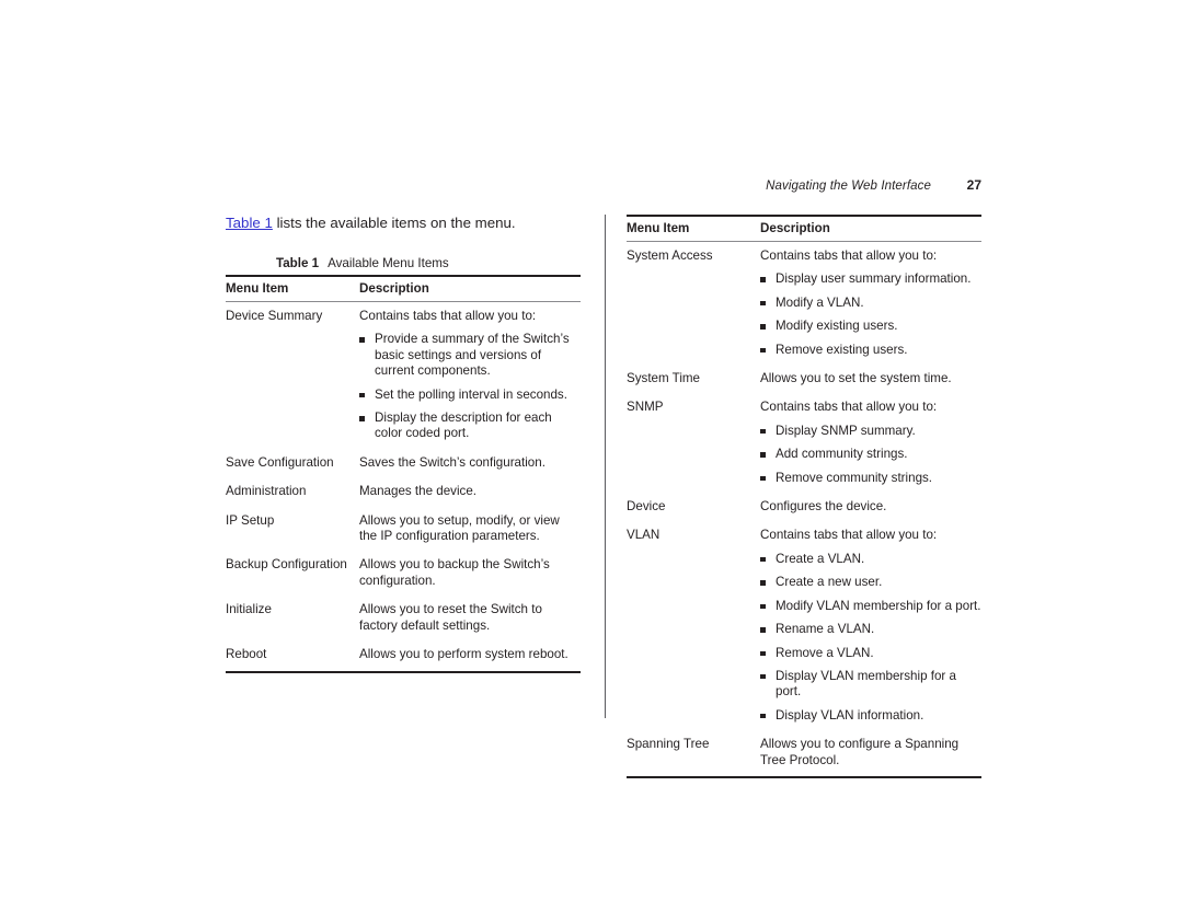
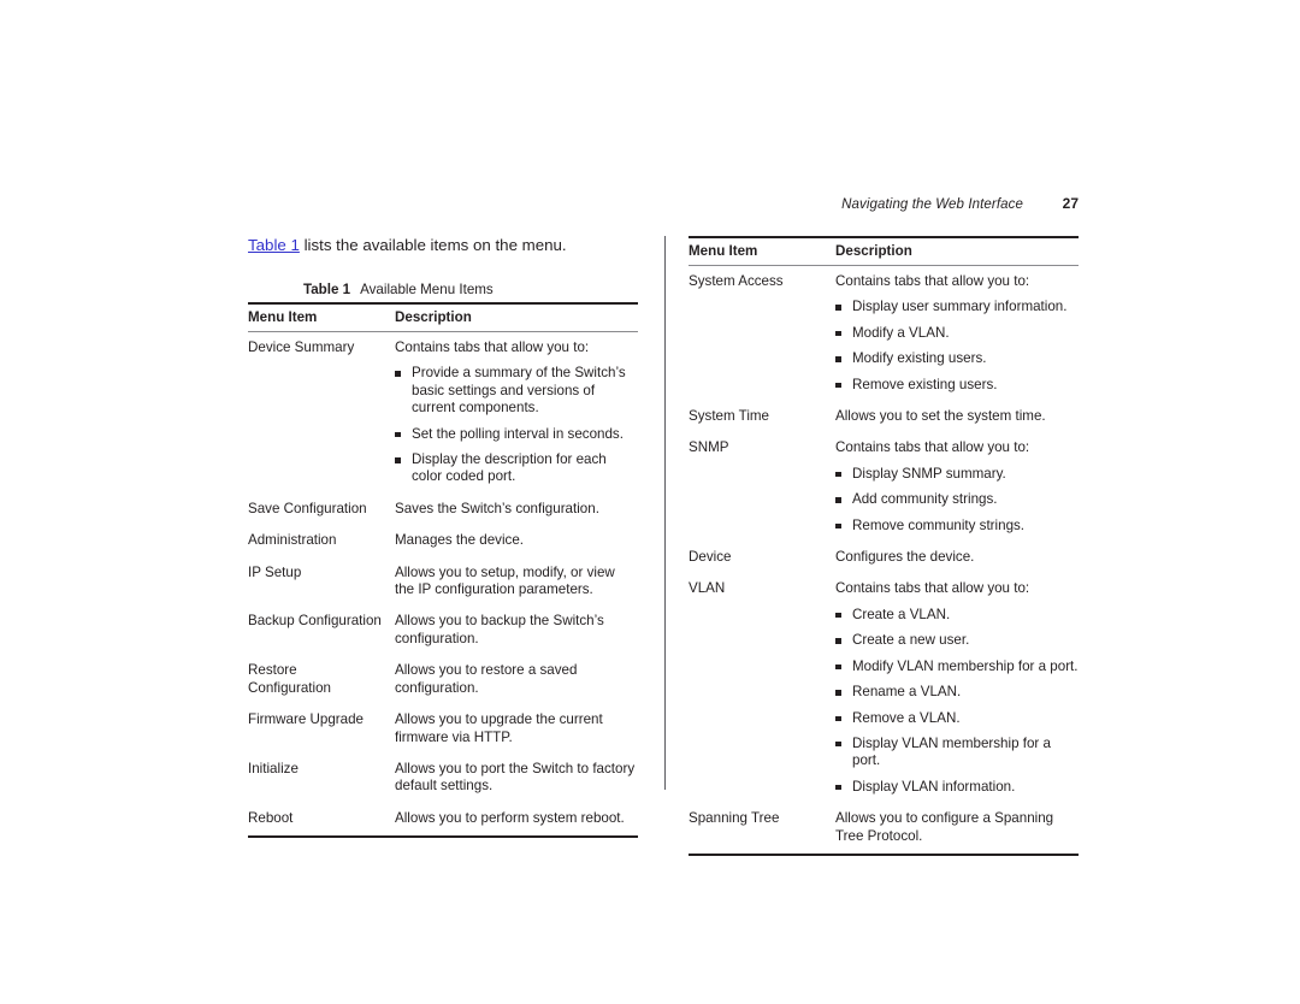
  Navigating the Web Interface
  27
  Table 1 lists the available items on the menu.
  Table 1 Available Menu Items
  Menu Item	Description
  Device Summary	Contains tabs that allow you to:Provide a summary of the Switch’s basic settings and versions of current components.Set the polling interval in seconds.Display the description for each color coded port.
  Save Configuration	Saves the Switch’s configuration.
  Administration	Manages the device.
  IP Setup	Allows you to setup, modify, or view the IP configuration parameters.
  Backup Configuration	Allows you to backup the Switch’s configuration.
+ Restore Configuration	Allows you to restore a saved configuration.
+ Firmware Upgrade	Allows you to upgrade the current firmware via HTTP.
- Initialize	Allows you to reset the Switch to factory default settings.
+ Initialize	Allows you to port the Switch to factory default settings.
  Reboot	Allows you to perform system reboot.
  Menu Item	Description
  System Access	Contains tabs that allow you to:Display user summary information.Modify a VLAN.Modify existing users.Remove existing users.
  System Time	Allows you to set the system time.
  SNMP	Contains tabs that allow you to:Display SNMP summary.Add community strings.Remove community strings.
  Device	Configures the device.
  VLAN	Contains tabs that allow you to:Create a VLAN.Create a new user.Modify VLAN membership for a port.Rename a VLAN.Remove a VLAN.Display VLAN membership for a port.Display VLAN information.
  Spanning Tree	Allows you to configure a Spanning Tree Protocol.
